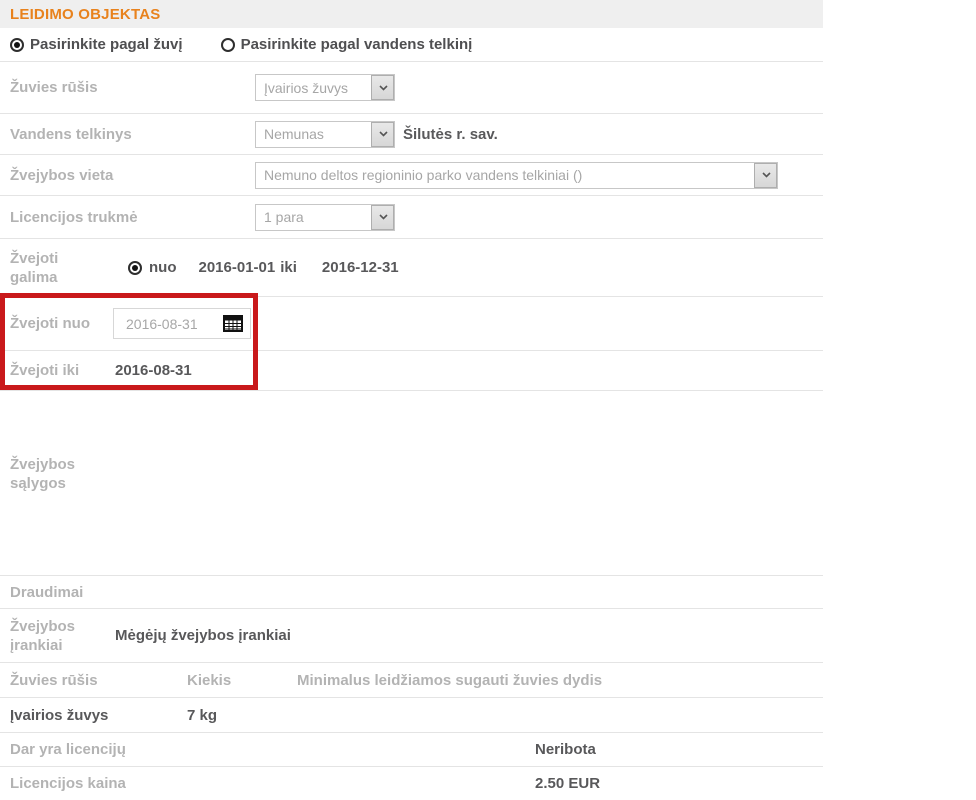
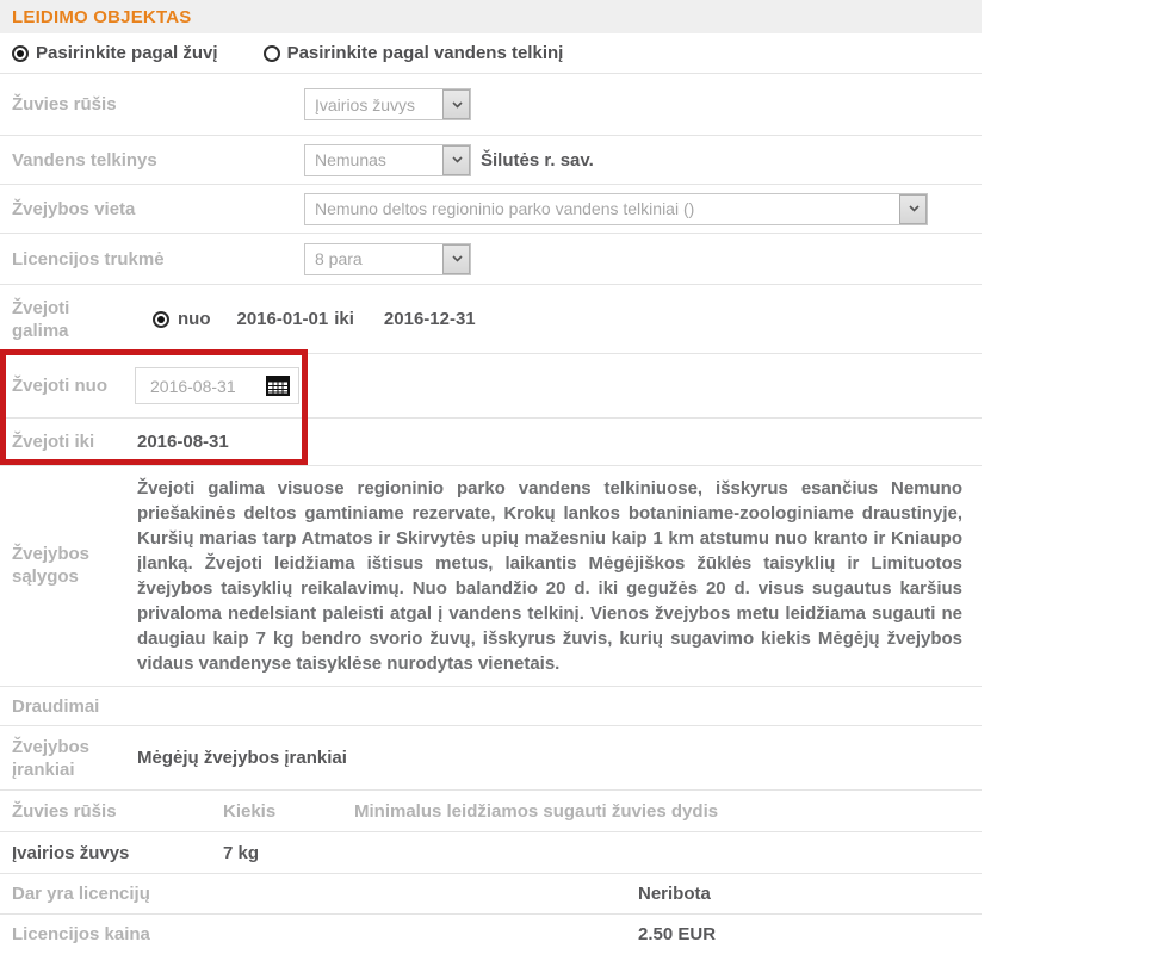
  LEIDIMO OBJEKTAS
  Pasirinkite pagal žuvį
  Pasirinkite pagal vandens telkinį
  Žuvies rūšis
  Įvairios žuvys
  Vandens telkinys
  Nemunas
  Šilutės r. sav.
  Žvejybos vieta
  Nemuno deltos regioninio parko vandens telkiniai ()
  Licencijos trukmė
- 1 para
+ 8 para
  Žvejoti galima
  nuo
  2016-01-01
  iki
  2016-12-31
  Žvejoti nuo
  2016-08-31
  Žvejoti iki
  2016-08-31
  Žvejybos sąlygos
+ Žvejoti galima visuose regioninio parko vandens telkiniuose, išskyrus esančius Nemuno priešakinės deltos gamtiniame rezervate, Krokų lankos botaniniame-zoologiniame draustinyje, Kuršių marias tarp Atmatos ir Skirvytės upių mažesniu kaip 1 km atstumu nuo kranto ir Kniaupo įlanką. Žvejoti leidžiama ištisus metus, laikantis Mėgėjiškos žūklės taisyklių ir Limituotos žvejybos taisyklių reikalavimų. Nuo balandžio 20 d. iki gegužės 20 d. visus sugautus karšius privaloma nedelsiant paleisti atgal į vandens telkinį. Vienos žvejybos metu leidžiama sugauti ne daugiau kaip 7 kg bendro svorio žuvų, išskyrus žuvis, kurių sugavimo kiekis Mėgėjų žvejybos vidaus vandenyse taisyklėse nurodytas vienetais.
  Draudimai
  Žvejybos įrankiai
  Mėgėjų žvejybos įrankiai
  Žuvies rūšis
  Kiekis
  Minimalus leidžiamos sugauti žuvies dydis
  Įvairios žuvys
  7 kg
  Dar yra licencijų
  Neribota
  Licencijos kaina
  2.50 EUR
